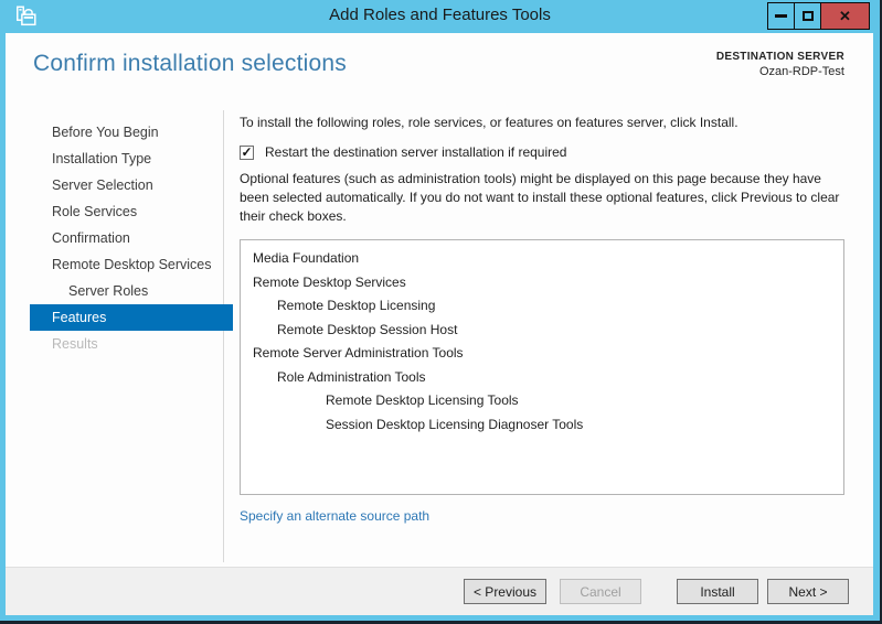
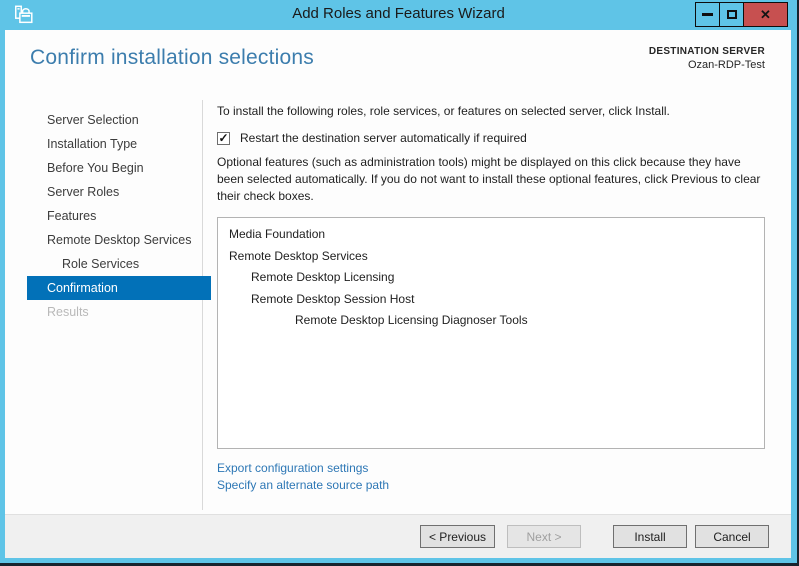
- Add Roles and Features Tools
+ Add Roles and Features Wizard
  ✕
  Confirm installation selections
  DESTINATION SERVER
  Ozan-RDP-Test
- Before You Begin
+ Server Selection
  Installation Type
- Server Selection
+ Before You Begin
- Role Services
+ Server Roles
- Confirmation
+ Features
  Remote Desktop Services
- Server Roles
+ Role Services
- Features
+ Confirmation
  Results
- To install the following roles, role services, or features on features server, click Install.
+ To install the following roles, role services, or features on selected server, click Install.
  ✓
- Restart the destination server installation if required
+ Restart the destination server automatically if required
- Optional features (such as administration tools) might be displayed on this page because they have been selected automatically. If you do not want to install these optional features, click Previous to clear their check boxes.
+ Optional features (such as administration tools) might be displayed on this click because they have been selected automatically. If you do not want to install these optional features, click Previous to clear their check boxes.
  Media Foundation
  Remote Desktop Services
  Remote Desktop Licensing
  Remote Desktop Session Host
- Remote Server Administration Tools
- Role Administration Tools
- Remote Desktop Licensing Tools
- Session Desktop Licensing Diagnoser Tools
+ Remote Desktop Licensing Diagnoser Tools
+ Export configuration settings
  Specify an alternate source path
  < Previous
- Cancel
+ Next >
  Install
- Next >
+ Cancel
